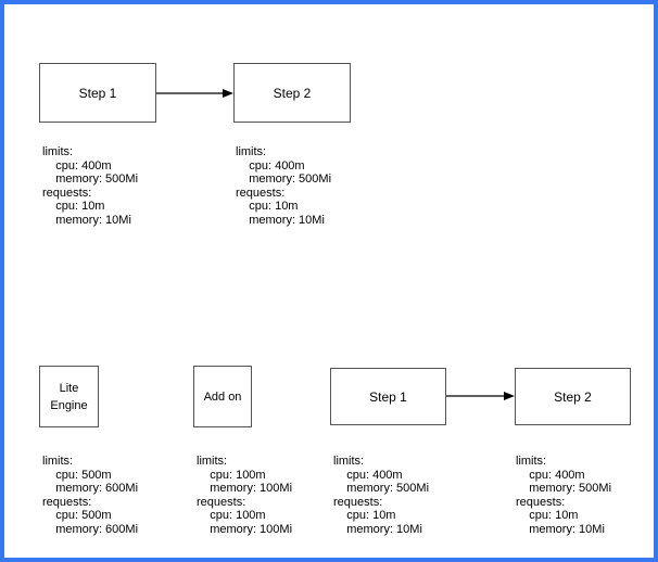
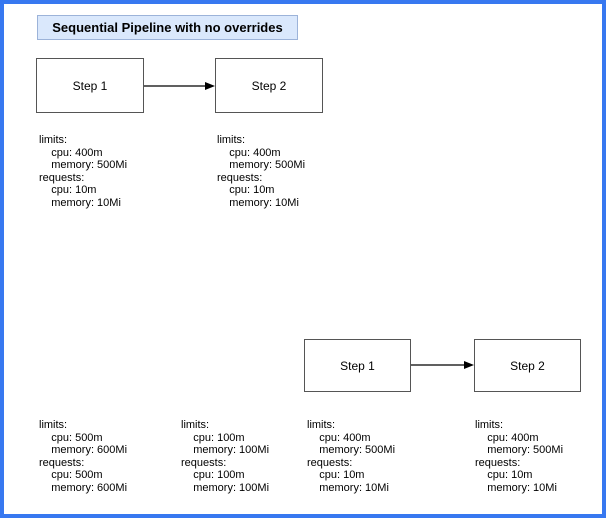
+ Sequential Pipeline with no overrides
  Step 1
  Step 2
  limits:
  cpu: 400m
  memory: 500Mi
  requests:
  cpu: 10m
  memory: 10Mi
  limits:
  cpu: 400m
  memory: 500Mi
  requests:
  cpu: 10m
  memory: 10Mi
- Lite
- Engine
- Add on
  Step 1
  Step 2
  limits:
  cpu: 500m
  memory: 600Mi
  requests:
  cpu: 500m
  memory: 600Mi
  limits:
  cpu: 100m
  memory: 100Mi
  requests:
  cpu: 100m
  memory: 100Mi
  limits:
  cpu: 400m
  memory: 500Mi
  requests:
  cpu: 10m
  memory: 10Mi
  limits:
  cpu: 400m
  memory: 500Mi
  requests:
  cpu: 10m
  memory: 10Mi
